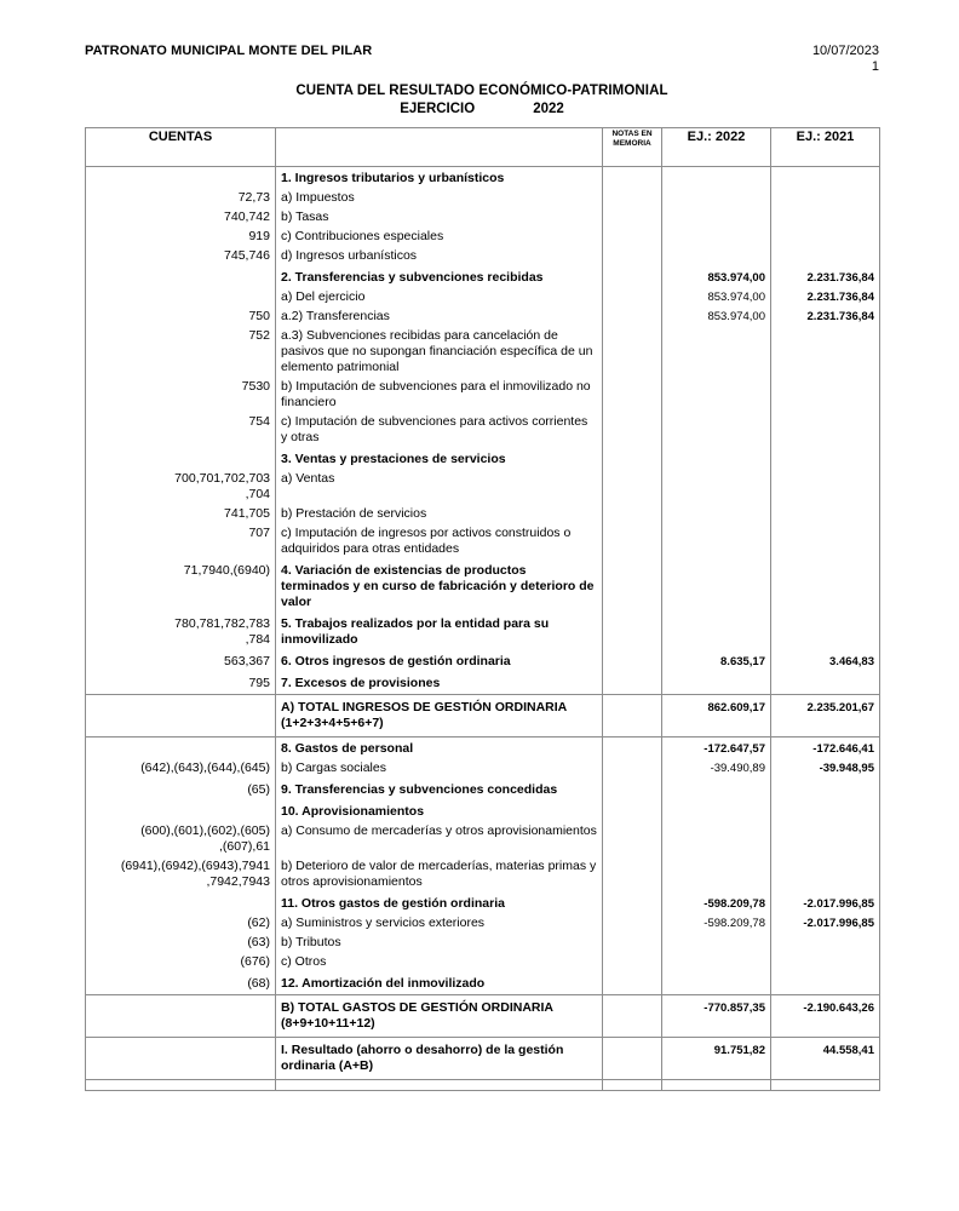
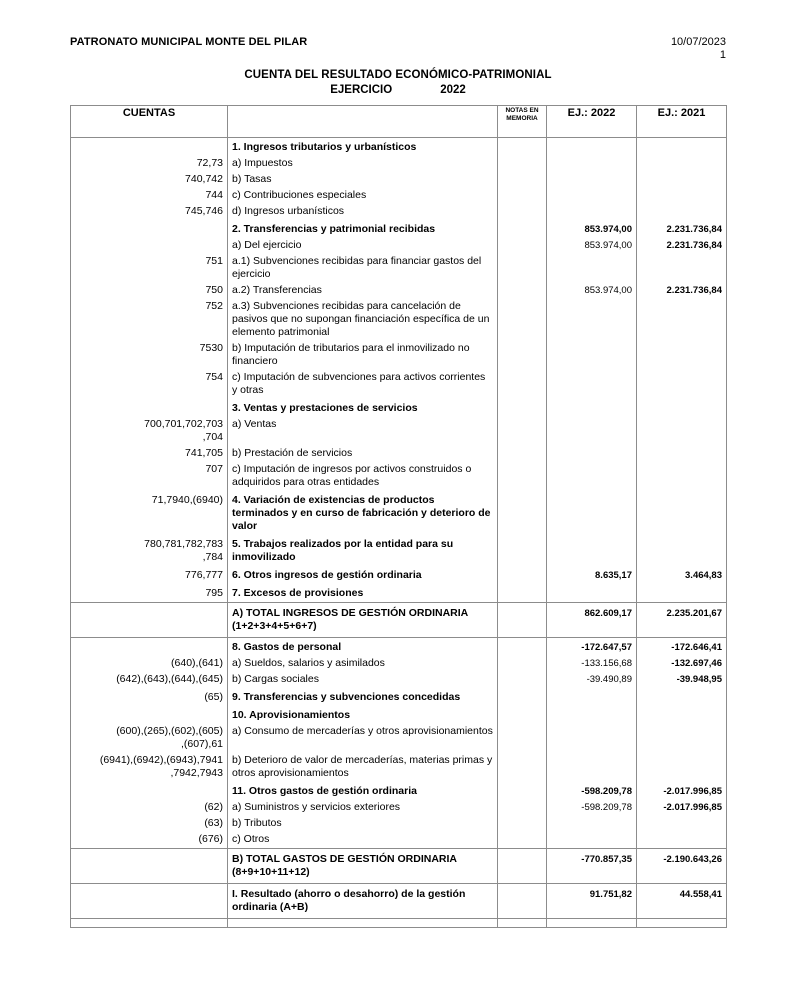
  PATRONATO MUNICIPAL MONTE DEL PILAR
  10/07/2023
  1
  CUENTA DEL RESULTADO ECONÓMICO-PATRIMONIAL
  EJERCICIO 2022
  	1. Ingresos tributarios y urbanísticos
  72,73	a) Impuestos
  740,742	b) Tasas
- 919	c) Contribuciones especiales
+ 744	c) Contribuciones especiales
  745,746	d) Ingresos urbanísticos
- 	2. Transferencias y subvenciones recibidas		853.974,00	2.231.736,84
+ 	2. Transferencias y patrimonial recibidas		853.974,00	2.231.736,84
  	a) Del ejercicio		853.974,00	2.231.736,84
+ 751	a.1) Subvenciones recibidas para financiar gastos del ejercicio
  750	a.2) Transferencias		853.974,00	2.231.736,84
  752	a.3) Subvenciones recibidas para cancelación de pasivos que no supongan financiación específica de un elemento patrimonial
- 7530	b) Imputación de subvenciones para el inmovilizado no financiero
+ 7530	b) Imputación de tributarios para el inmovilizado no financiero
  754	c) Imputación de subvenciones para activos corrientes y otras
  	3. Ventas y prestaciones de servicios
  700,701,702,703 ,704	a) Ventas
  741,705	b) Prestación de servicios
  707	c) Imputación de ingresos por activos construidos o adquiridos para otras entidades
  71,7940,(6940)	4. Variación de existencias de productos terminados y en curso de fabricación y deterioro de valor
  780,781,782,783 ,784	5. Trabajos realizados por la entidad para su inmovilizado
- 563,367	6. Otros ingresos de gestión ordinaria		8.635,17	3.464,83
+ 776,777	6. Otros ingresos de gestión ordinaria		8.635,17	3.464,83
  795	7. Excesos de provisiones
  	A) TOTAL INGRESOS DE GESTIÓN ORDINARIA (1+2+3+4+5+6+7)		862.609,17	2.235.201,67
  	8. Gastos de personal		-172.647,57	-172.646,41
+ (640),(641)	a) Sueldos, salarios y asimilados		-133.156,68	-132.697,46
  (642),(643),(644),(645)	b) Cargas sociales		-39.490,89	-39.948,95
  (65)	9. Transferencias y subvenciones concedidas
  	10. Aprovisionamientos
- (600),(601),(602),(605) ,(607),61	a) Consumo de mercaderías y otros aprovisionamientos
+ (600),(265),(602),(605) ,(607),61	a) Consumo de mercaderías y otros aprovisionamientos
  (6941),(6942),(6943),7941 ,7942,7943	b) Deterioro de valor de mercaderías, materias primas y otros aprovisionamientos
  	11. Otros gastos de gestión ordinaria		-598.209,78	-2.017.996,85
  (62)	a) Suministros y servicios exteriores		-598.209,78	-2.017.996,85
  (63)	b) Tributos
  (676)	c) Otros
- (68)	12. Amortización del inmovilizado
  	B) TOTAL GASTOS DE GESTIÓN ORDINARIA (8+9+10+11+12)		-770.857,35	-2.190.643,26
  	I. Resultado (ahorro o desahorro) de la gestión ordinaria (A+B)		91.751,82	44.558,41
